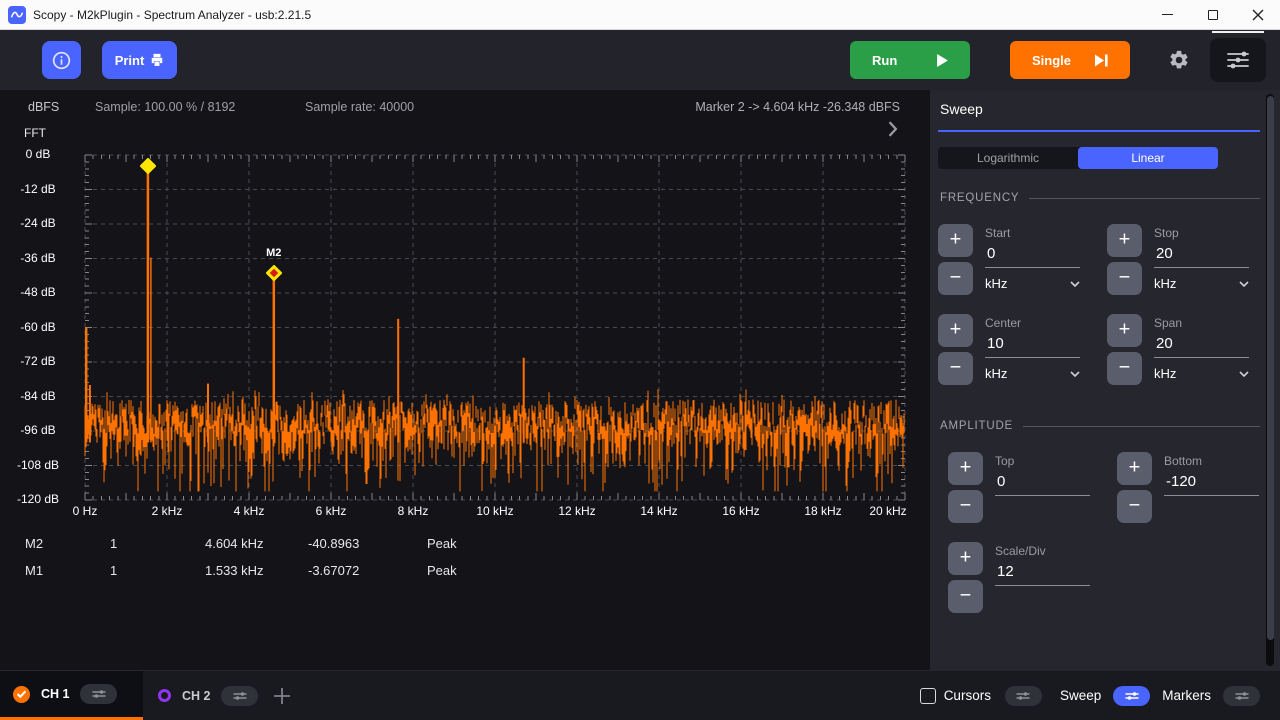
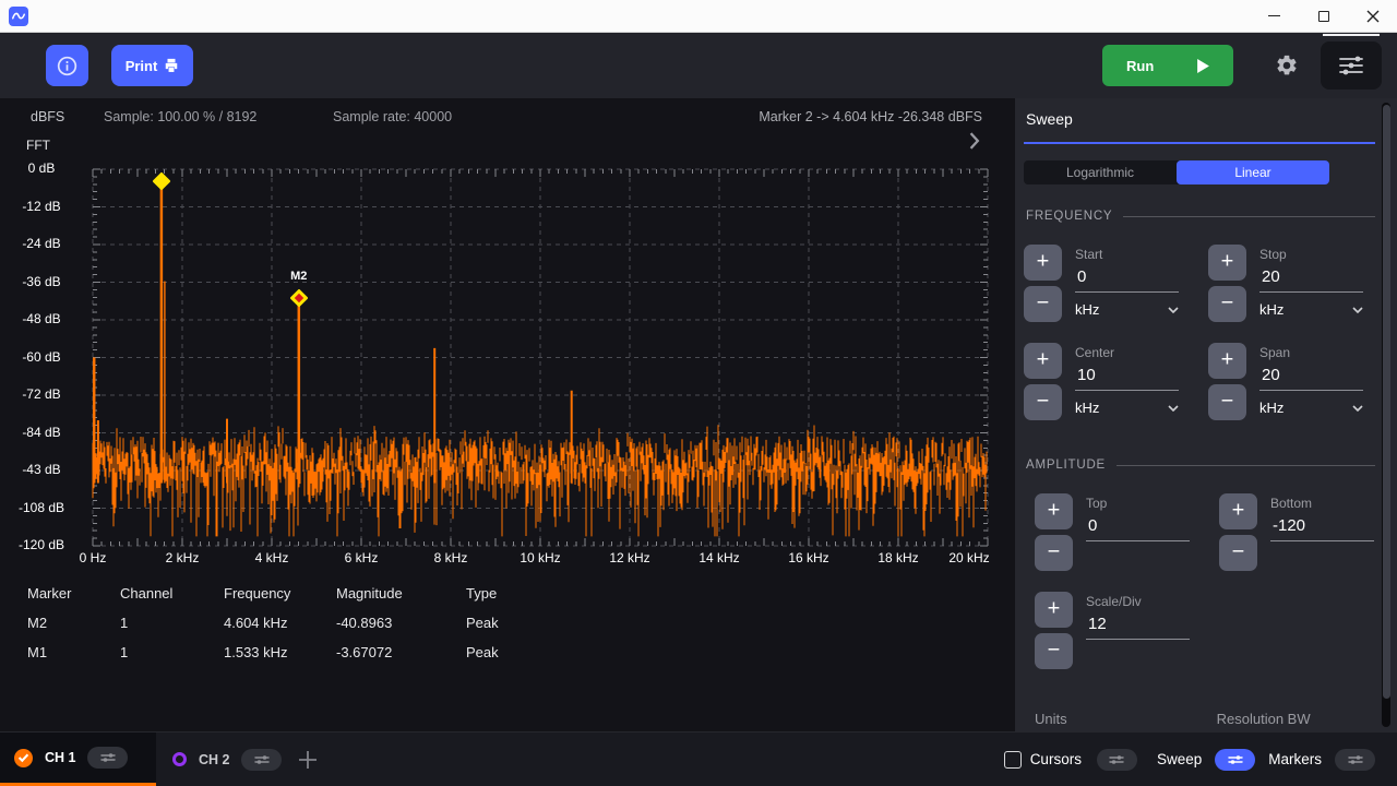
- Scopy - M2kPlugin - Spectrum Analyzer - usb:2.21.5
  Print
  Run
- Single
  dBFS
  Sample: 100.00 % / 8192
  Sample rate: 40000
  Marker 2 -> 4.604 kHz -26.348 dBFS
  FFT
  0 dB
  -12 dB
  -24 dB
  -36 dB
  -48 dB
  -60 dB
  -72 dB
  -84 dB
- -96 dB
+ -43 dB
  -108 dB
  -120 dB
  M2
  0 Hz
  2 kHz
  4 kHz
  6 kHz
  8 kHz
  10 kHz
  12 kHz
  14 kHz
  16 kHz
  18 kHz
  20 kHz
+ Marker
+ Channel
+ Frequency
+ Magnitude
+ Type
  M2
  1
  4.604 kHz
  -40.8963
  Peak
  M1
  1
  1.533 kHz
  -3.67072
  Peak
  Sweep
  Logarithmic
  Linear
  FREQUENCY
  Start
  0
  kHz
  Stop
  20
  kHz
  Center
  10
  kHz
  Span
  20
  kHz
  AMPLITUDE
  Top
  0
  Bottom
  -120
  Scale/Div
  12
+ Units
+ Resolution BW
  CH 1
  CH 2
  Cursors
  Sweep
  Markers
